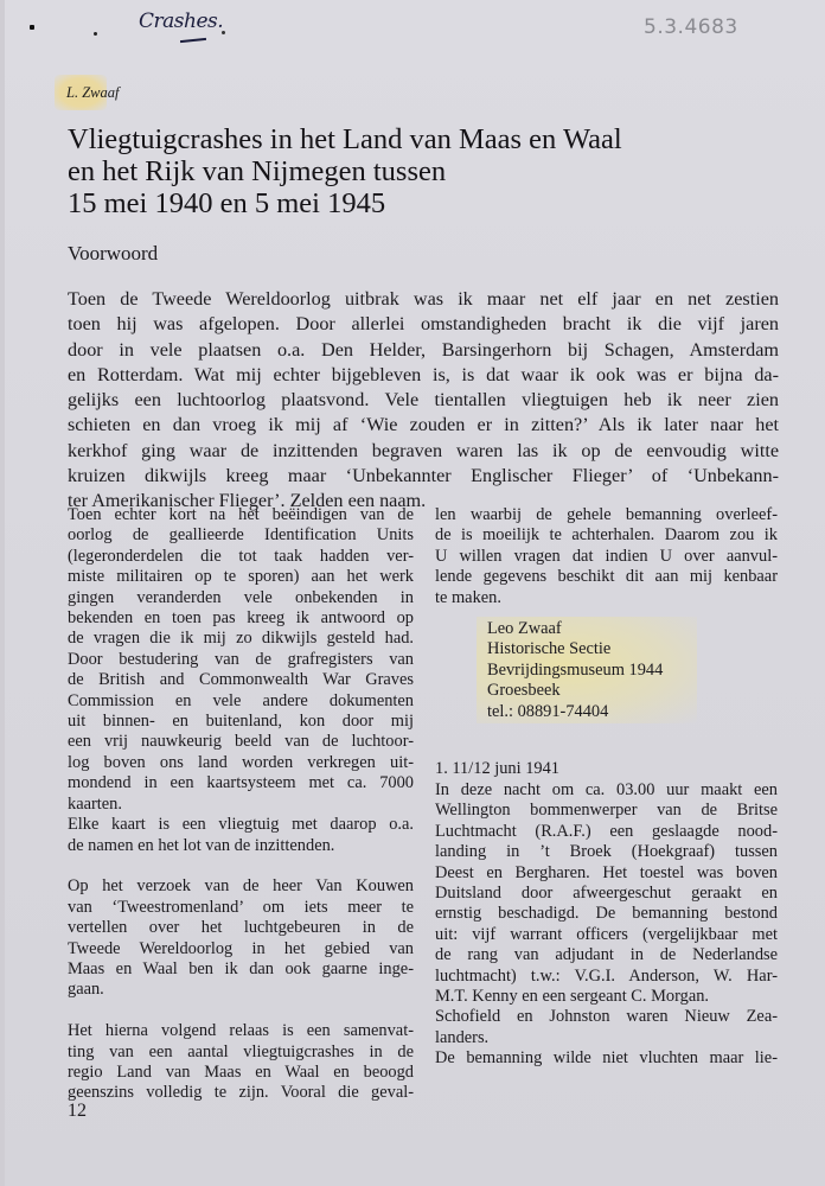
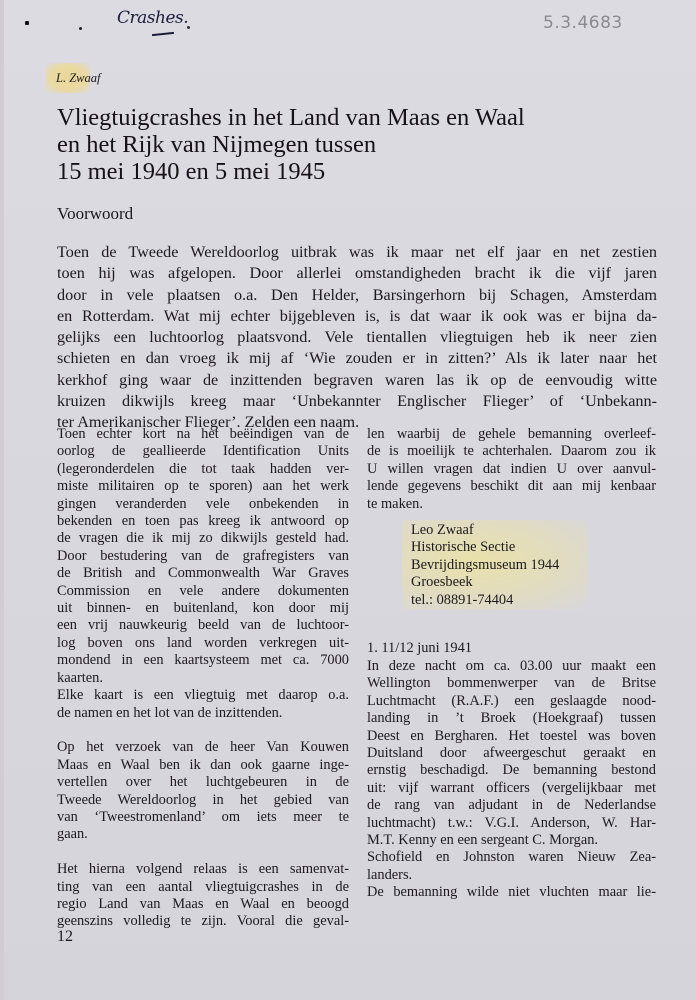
  Crashes.
  5.3.4683
  L. Zwaaf
  Vliegtuigcrashes in het Land van Maas en Waal
  en het Rijk van Nijmegen tussen
  15 mei 1940 en 5 mei 1945
  Voorwoord
  Toen de Tweede Wereldoorlog uitbrak was ik maar net elf jaar en net zestien
  toen hij was afgelopen. Door allerlei omstandigheden bracht ik die vijf jaren
  door in vele plaatsen o.a. Den Helder, Barsingerhorn bij Schagen, Amsterdam
  en Rotterdam. Wat mij echter bijgebleven is, is dat waar ik ook was er bijna da-
  gelijks een luchtoorlog plaatsvond. Vele tientallen vliegtuigen heb ik neer zien
  schieten en dan vroeg ik mij af ‘Wie zouden er in zitten?’ Als ik later naar het
  kerkhof ging waar de inzittenden begraven waren las ik op de eenvoudig witte
  kruizen dikwijls kreeg maar ‘Unbekannter Englischer Flieger’ of ‘Unbekann-
  ter Amerikanischer Flieger’. Zelden een naam.
  Toen echter kort na het beëindigen van de
  oorlog de geallieerde Identification Units
  (legeronderdelen die tot taak hadden ver-
  miste militairen op te sporen) aan het werk
  gingen veranderden vele onbekenden in
  bekenden en toen pas kreeg ik antwoord op
  de vragen die ik mij zo dikwijls gesteld had.
  Door bestudering van de grafregisters van
  de British and Commonwealth War Graves
  Commission en vele andere dokumenten
  uit binnen- en buitenland, kon door mij
  een vrij nauwkeurig beeld van de luchtoor-
  log boven ons land worden verkregen uit-
  mondend in een kaartsysteem met ca. 7000
  kaarten.
  Elke kaart is een vliegtuig met daarop o.a.
  de namen en het lot van de inzittenden.
  Op het verzoek van de heer Van Kouwen
- van ‘Tweestromenland’ om iets meer te
+ Maas en Waal ben ik dan ook gaarne inge-
  vertellen over het luchtgebeuren in de
  Tweede Wereldoorlog in het gebied van
- Maas en Waal ben ik dan ook gaarne inge-
+ van ‘Tweestromenland’ om iets meer te
  gaan.
  Het hierna volgend relaas is een samenvat-
  ting van een aantal vliegtuigcrashes in de
  regio Land van Maas en Waal en beoogd
  geenszins volledig te zijn. Vooral die geval-
  len waarbij de gehele bemanning overleef-
  de is moeilijk te achterhalen. Daarom zou ik
  U willen vragen dat indien U over aanvul-
  lende gegevens beschikt dit aan mij kenbaar
  te maken.
  Leo Zwaaf
  Historische Sectie
  Bevrijdingsmuseum 1944
  Groesbeek
  tel.: 08891-74404
  1. 11/12 juni 1941
  In deze nacht om ca. 03.00 uur maakt een
  Wellington bommenwerper van de Britse
  Luchtmacht (R.A.F.) een geslaagde nood-
  landing in ’t Broek (Hoekgraaf) tussen
  Deest en Bergharen. Het toestel was boven
  Duitsland door afweergeschut geraakt en
  ernstig beschadigd. De bemanning bestond
  uit: vijf warrant officers (vergelijkbaar met
  de rang van adjudant in de Nederlandse
  luchtmacht) t.w.: V.G.I. Anderson, W. Har-
  M.T. Kenny en een sergeant C. Morgan.
  Schofield en Johnston waren Nieuw Zea-
  landers.
  De bemanning wilde niet vluchten maar lie-
  12
